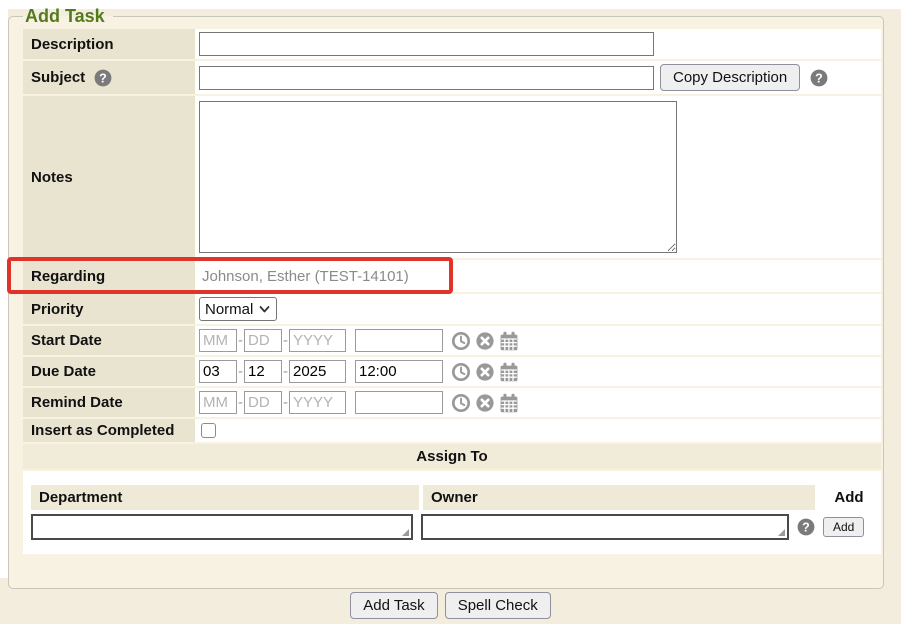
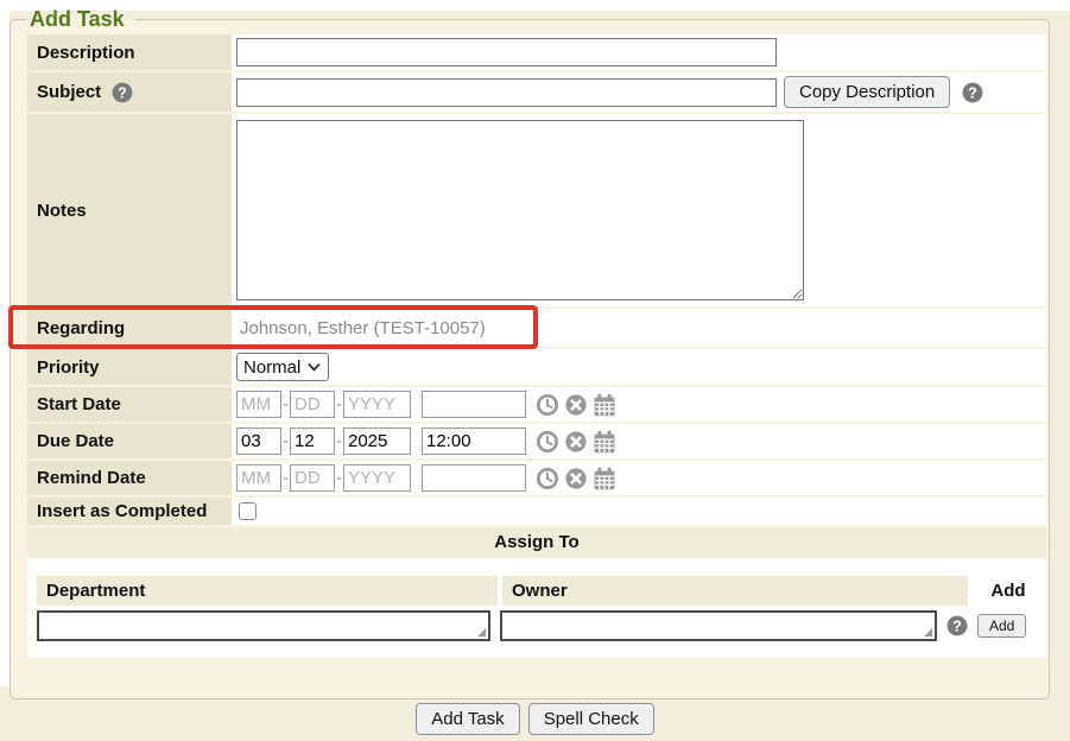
  Add Task
  Description
  Subject
  Copy Description
  Notes
  Regarding
- Johnson, Esther (TEST-14101)
+ Johnson, Esther (TEST-10057)
  Priority
  Normal
  Start Date
  MM
  -
  DD
  -
  YYYY
  Due Date
  03
  -
  12
  -
  2025
  12:00
  Remind Date
  MM
  -
  DD
  -
  YYYY
  Insert as Completed
  Assign To
  Department
  Owner
  Add
  Add
  Add Task
  Spell Check
